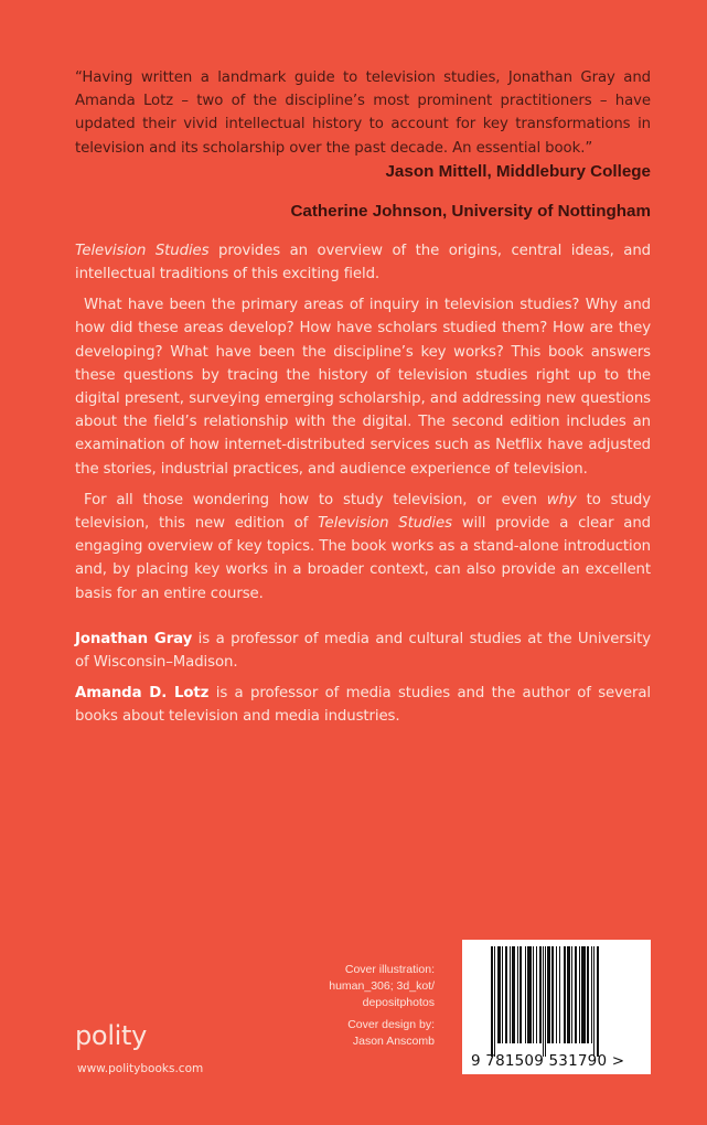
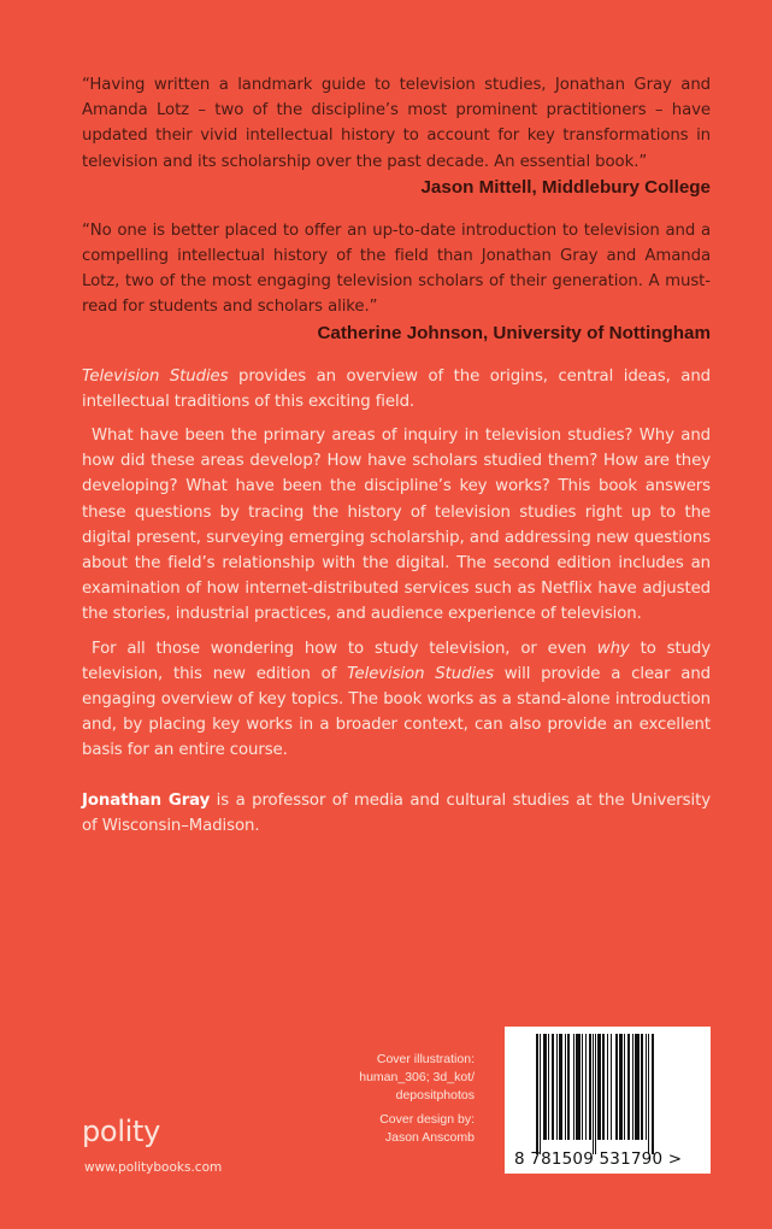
  “Having written a landmark guide to television studies, Jonathan Gray and Amanda Lotz – two of the discipline’s most prominent practitioners – have updated their vivid intellectual history to account for key transformations in television and its scholarship over the past decade. An essential book.”
  Jason Mittell, Middlebury College
+ “No one is better placed to offer an up-to-date introduction to television and a compelling intellectual history of the field than Jonathan Gray and Amanda Lotz, two of the most engaging television scholars of their generation. A must-read for students and scholars alike.”
  Catherine Johnson, University of Nottingham
  Television Studies provides an overview of the origins, central ideas, and intellectual traditions of this exciting field.
  What have been the primary areas of inquiry in television studies? Why and how did these areas develop? How have scholars studied them? How are they developing? What have been the discipline’s key works? This book answers these questions by tracing the history of television studies right up to the digital present, surveying emerging scholarship, and addressing new questions about the field’s relationship with the digital. The second edition includes an examination of how internet-distributed services such as Netflix have adjusted the stories, industrial practices, and audience experience of television.
  For all those wondering how to study television, or even why to study television, this new edition of Television Studies will provide a clear and engaging overview of key topics. The book works as a stand-alone introduction and, by placing key works in a broader context, can also provide an excellent basis for an entire course.
  Jonathan Gray is a professor of media and cultural studies at the University of Wisconsin–Madison.
- Amanda D. Lotz is a professor of media studies and the author of several books about television and media industries.
  Cover illustration:
  human_306; 3d_kot/
  depositphotos
  Cover design by:
  Jason Anscomb
- 9 781509 531790 >
+ 8 781509 531790 >
  polity
  www.politybooks.com
